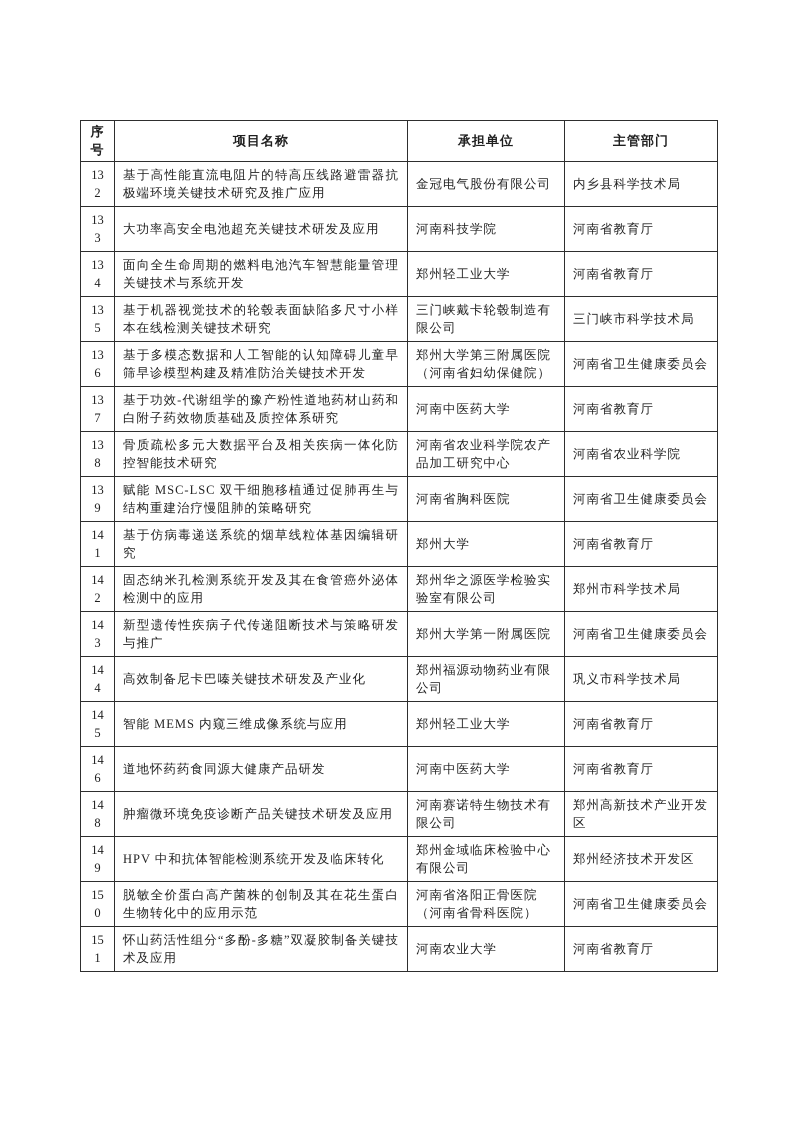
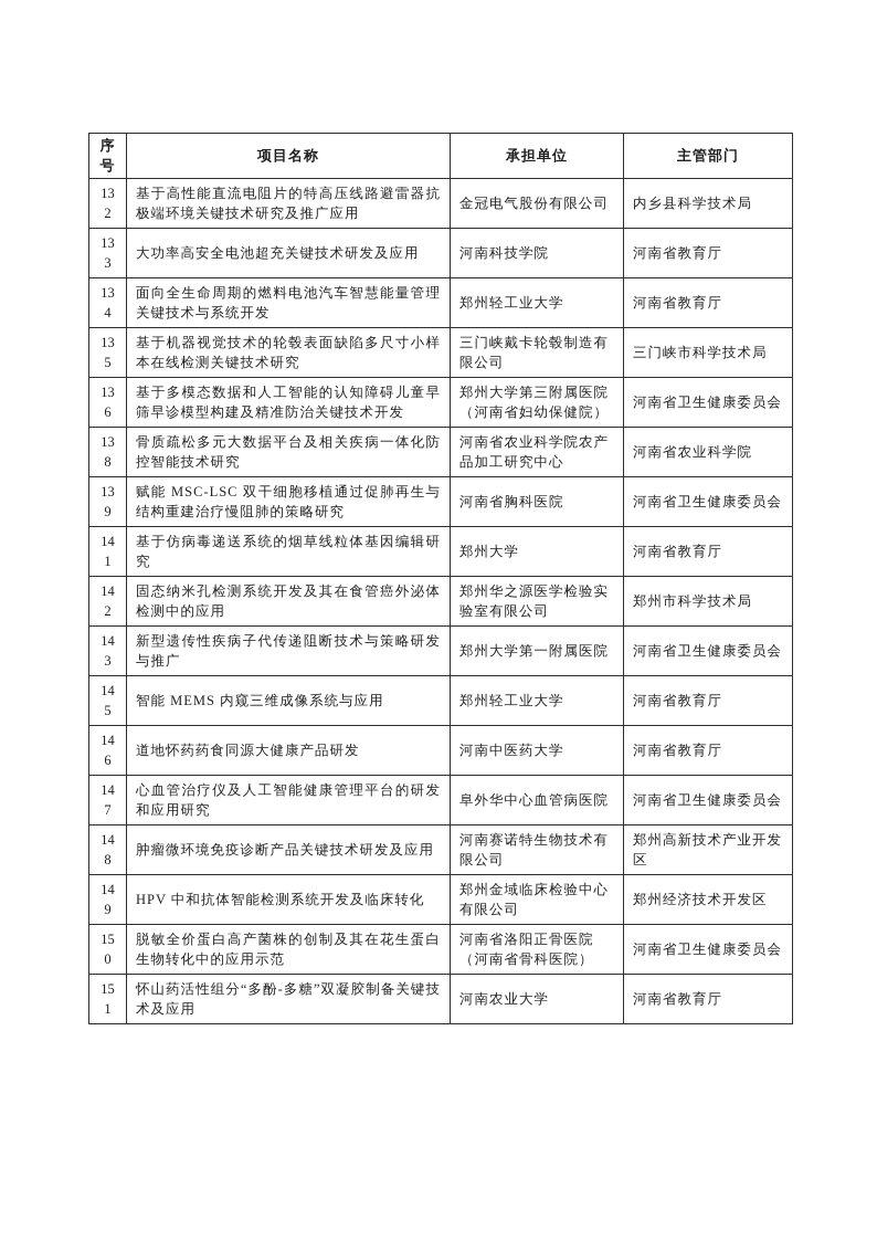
  序号	项目名称	承担单位	主管部门
  132	基于高性能直流电阻片的特高压线路避雷器抗极端环境关键技术研究及推广应用	金冠电气股份有限公司	内乡县科学技术局
  133	大功率高安全电池超充关键技术研发及应用	河南科技学院	河南省教育厅
  134	面向全生命周期的燃料电池汽车智慧能量管理关键技术与系统开发	郑州轻工业大学	河南省教育厅
  135	基于机器视觉技术的轮毂表面缺陷多尺寸小样本在线检测关键技术研究	三门峡戴卡轮毂制造有限公司	三门峡市科学技术局
  136	基于多模态数据和人工智能的认知障碍儿童早筛早诊模型构建及精准防治关键技术开发	郑州大学第三附属医院（河南省妇幼保健院）	河南省卫生健康委员会
- 137	基于功效-代谢组学的豫产粉性道地药材山药和白附子药效物质基础及质控体系研究	河南中医药大学	河南省教育厅
  138	骨质疏松多元大数据平台及相关疾病一体化防控智能技术研究	河南省农业科学院农产品加工研究中心	河南省农业科学院
  139	赋能 MSC-LSC 双干细胞移植通过促肺再生与结构重建治疗慢阻肺的策略研究	河南省胸科医院	河南省卫生健康委员会
  141	基于仿病毒递送系统的烟草线粒体基因编辑研究	郑州大学	河南省教育厅
  142	固态纳米孔检测系统开发及其在食管癌外泌体检测中的应用	郑州华之源医学检验实验室有限公司	郑州市科学技术局
  143	新型遗传性疾病子代传递阻断技术与策略研发与推广	郑州大学第一附属医院	河南省卫生健康委员会
- 144	高效制备尼卡巴嗪关键技术研发及产业化	郑州福源动物药业有限公司	巩义市科学技术局
  145	智能 MEMS 内窥三维成像系统与应用	郑州轻工业大学	河南省教育厅
  146	道地怀药药食同源大健康产品研发	河南中医药大学	河南省教育厅
+ 147	心血管治疗仪及人工智能健康管理平台的研发和应用研究	阜外华中心血管病医院	河南省卫生健康委员会
  148	肿瘤微环境免疫诊断产品关键技术研发及应用	河南赛诺特生物技术有限公司	郑州高新技术产业开发区
  149	HPV 中和抗体智能检测系统开发及临床转化	郑州金域临床检验中心有限公司	郑州经济技术开发区
  150	脱敏全价蛋白高产菌株的创制及其在花生蛋白生物转化中的应用示范	河南省洛阳正骨医院（河南省骨科医院）	河南省卫生健康委员会
  151	怀山药活性组分“多酚-多糖”双凝胶制备关键技术及应用	河南农业大学	河南省教育厅
